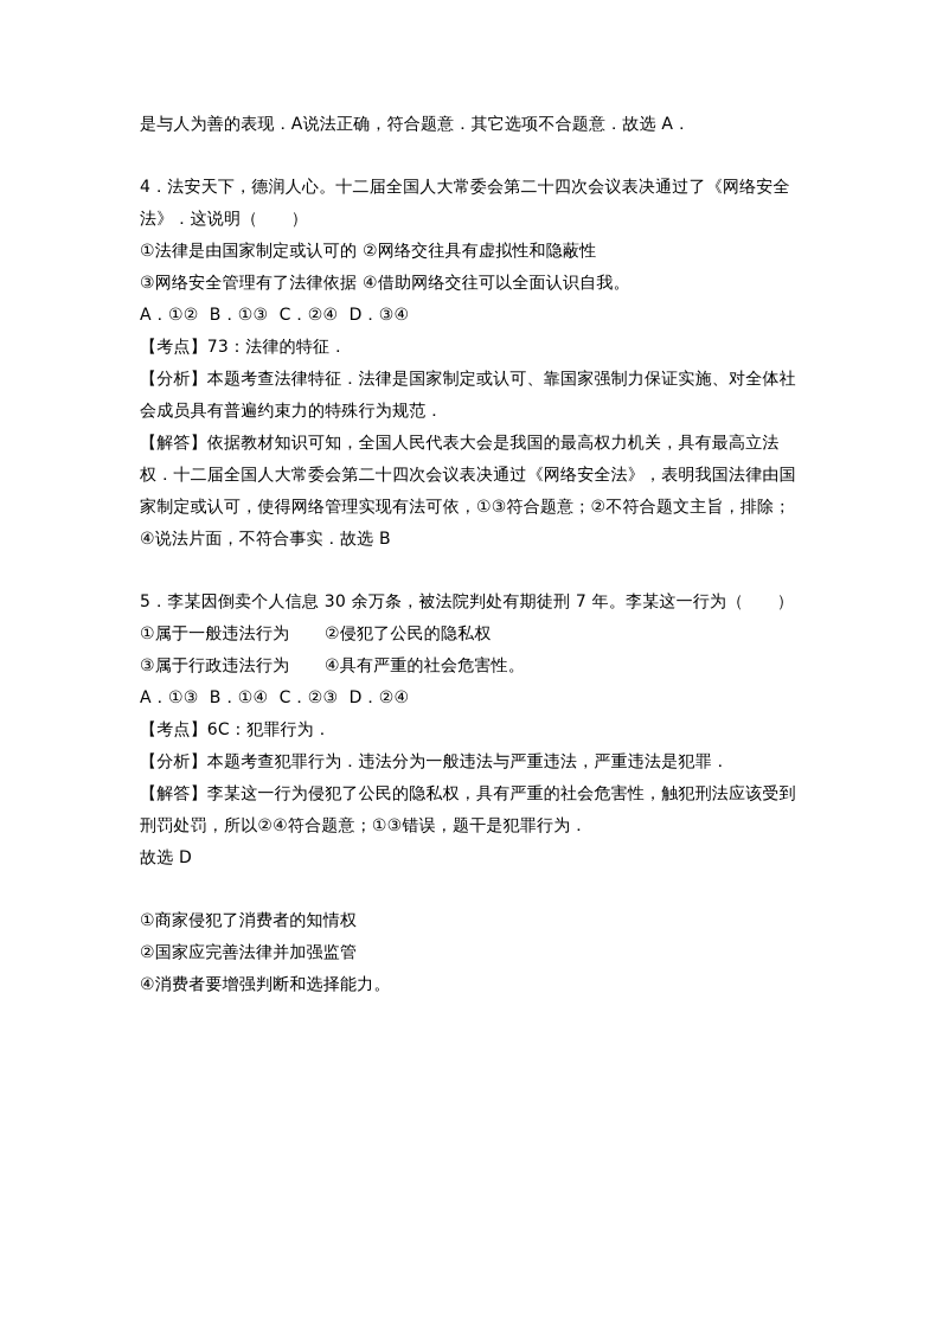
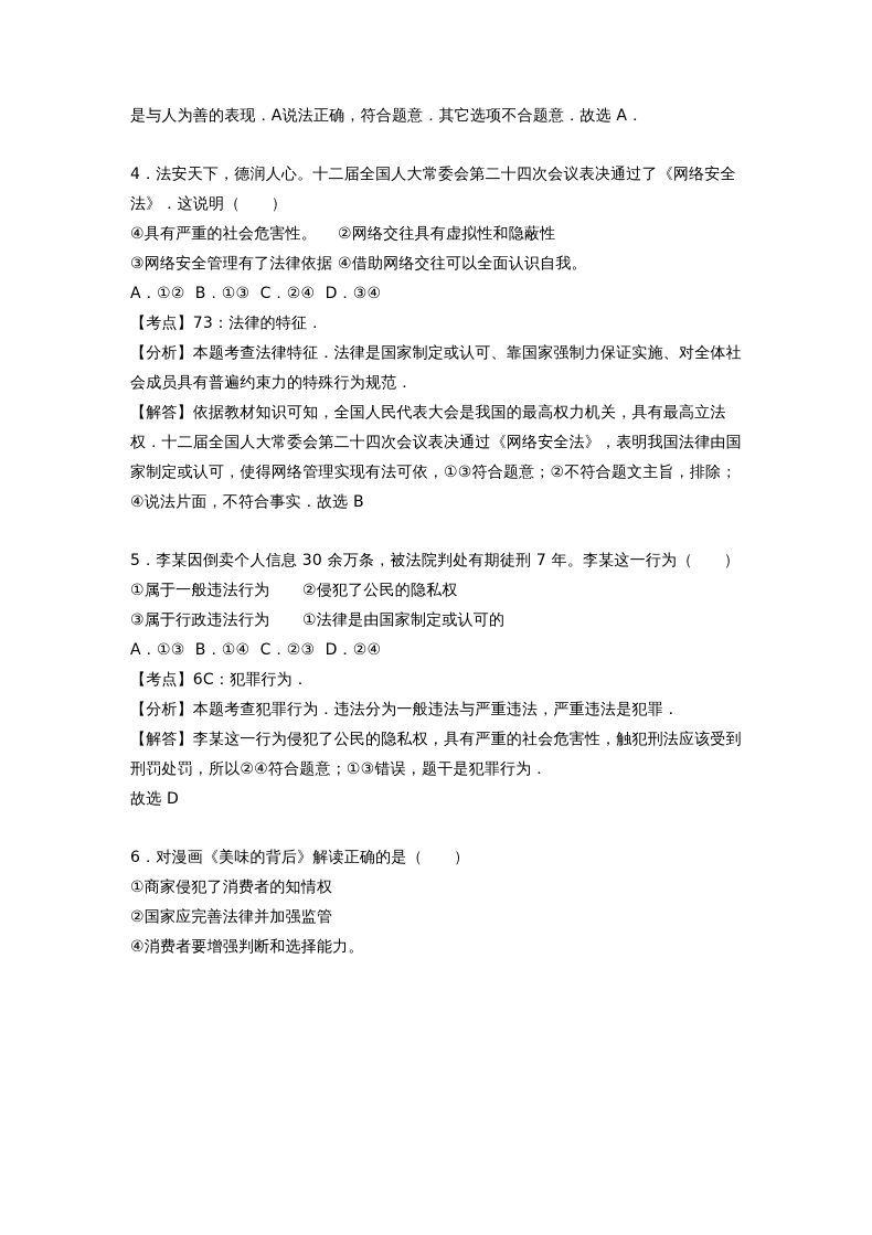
  是与人为善的表现．A说法正确，符合题意．其它选项不合题意．故选 A．
  4．法安天下，德润人心。十二届全国人大常委会第二十四次会议表决通过了《网络安全
  法》．这说明（ ）
- ①法律是由国家制定或认可的
+ ④具有严重的社会危害性。
  ②网络交往具有虚拟性和隐蔽性
  ③网络安全管理有了法律依据
  ④借助网络交往可以全面认识自我。
  A．①② B．①③ C．②④ D．③④
  【考点】73：法律的特征．
  【分析】本题考查法律特征．法律是国家制定或认可、靠国家强制力保证实施、对全体社
  会成员具有普遍约束力的特殊行为规范．
  【解答】依据教材知识可知，全国人民代表大会是我国的最高权力机关，具有最高立法
  权．十二届全国人大常委会第二十四次会议表决通过《网络安全法》，表明我国法律由国
  家制定或认可，使得网络管理实现有法可依，①③符合题意；②不符合题文主旨，排除；
  ④说法片面，不符合事实．故选 B
  5．李某因倒卖个人信息 30 余万条，被法院判处有期徒刑 7 年。李某这一行为（ ）
  ①属于一般违法行为
  ②侵犯了公民的隐私权
  ③属于行政违法行为
- ④具有严重的社会危害性。
+ ①法律是由国家制定或认可的
  A．①③ B．①④ C．②③ D．②④
  【考点】6C：犯罪行为．
  【分析】本题考查犯罪行为．违法分为一般违法与严重违法，严重违法是犯罪．
  【解答】李某这一行为侵犯了公民的隐私权，具有严重的社会危害性，触犯刑法应该受到
  刑罚处罚，所以②④符合题意；①③错误，题干是犯罪行为．
  故选 D
+ 6．对漫画《美味的背后》解读正确的是（ ）
  ①商家侵犯了消费者的知情权
  ②国家应完善法律并加强监管
  ④消费者要增强判断和选择能力。
